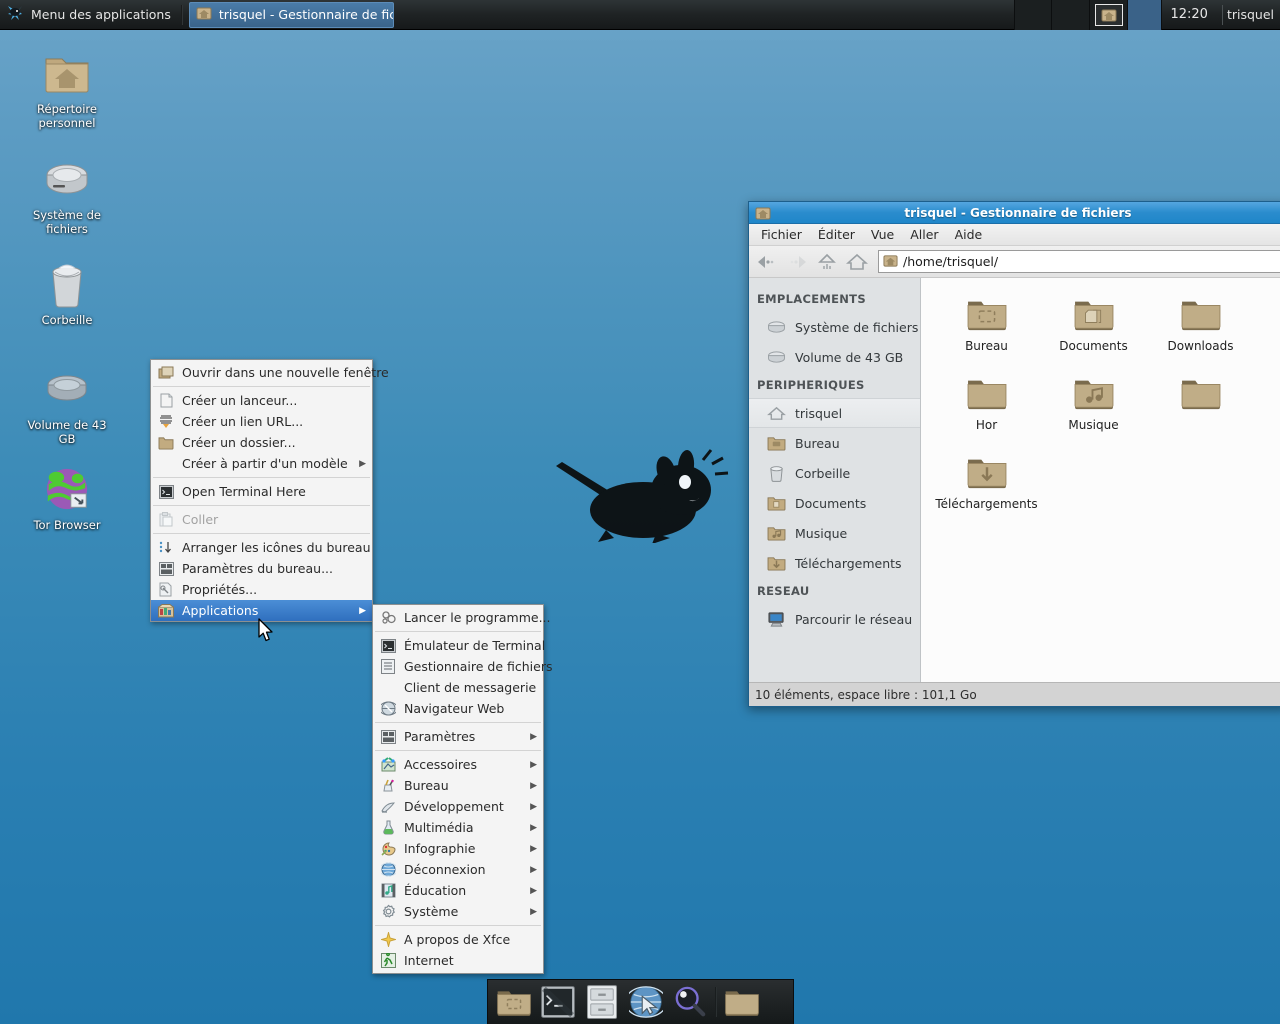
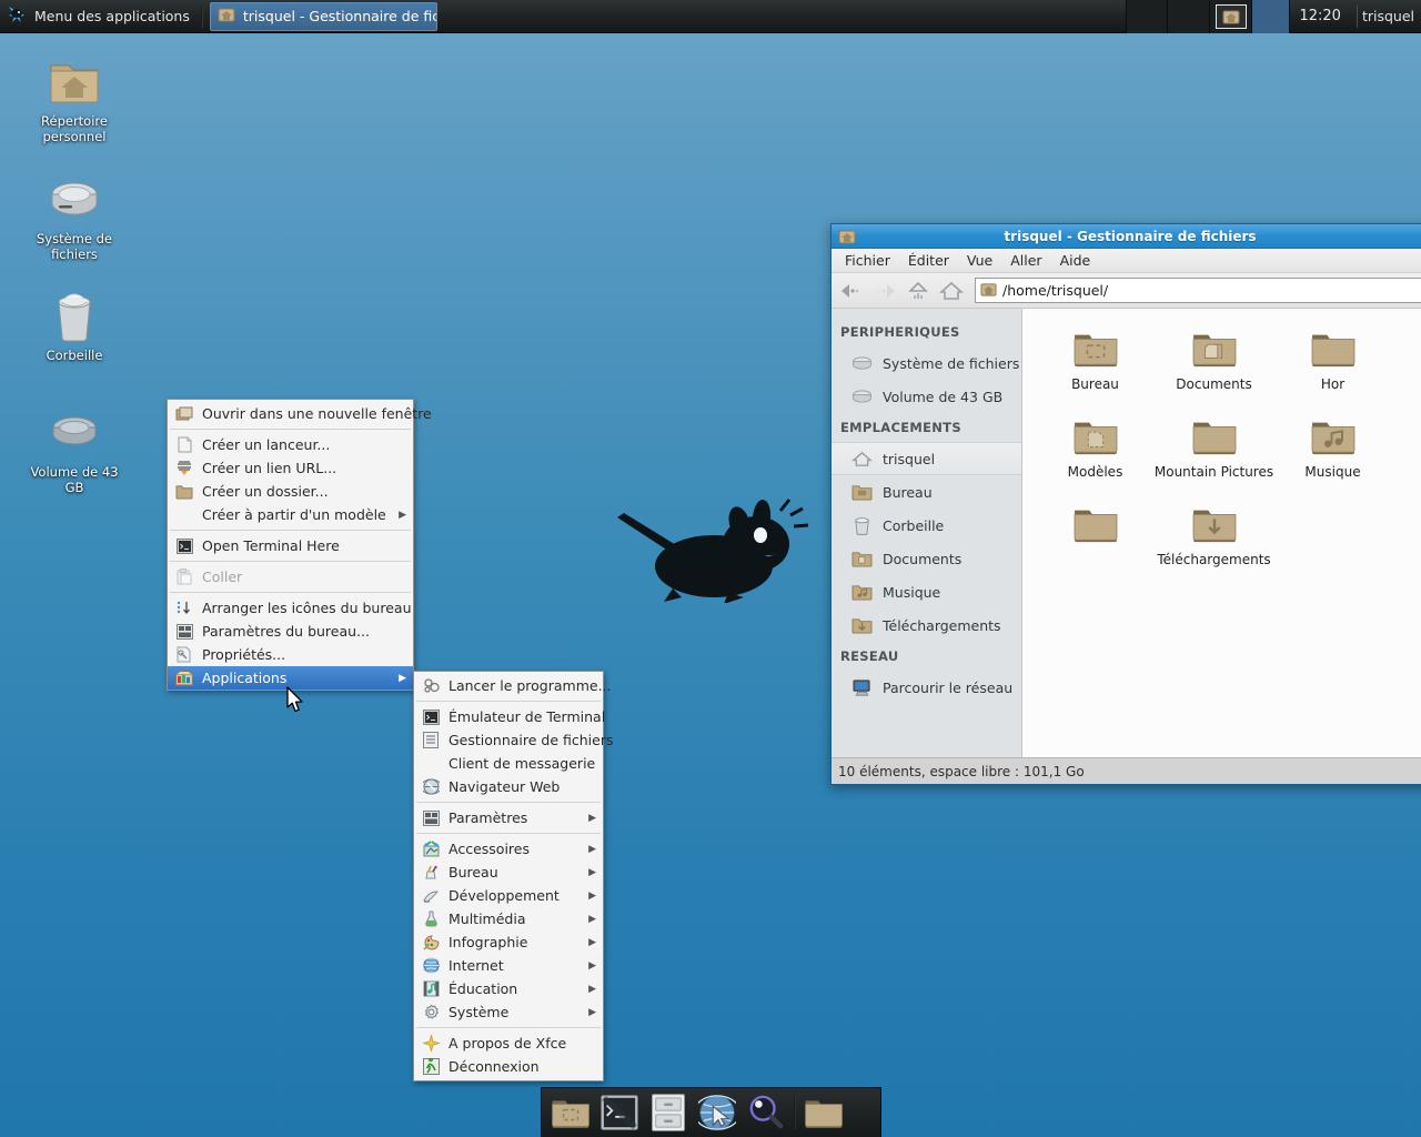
  Menu des applications
  trisquel - Gestionnaire de fic
  12:20
  trisquel
  Répertoire personnel
  Système de fichiers
  Corbeille
  Volume de 43 GB
- Tor Browser
  trisquel - Gestionnaire de fichiers
  Fichier
  Éditer
  Vue
  Aller
  Aide
  /home/trisquel/
- EMPLACEMENTS
+ PERIPHERIQUES
  Système de fichiers
  Volume de 43 GB
- PERIPHERIQUES
+ EMPLACEMENTS
  trisquel
  Bureau
  Corbeille
  Documents
  Musique
  Téléchargements
  RESEAU
  Parcourir le réseau
  Bureau
  Documents
- Downloads
  Hor
+ Modèles
+ Mountain Pictures
  Musique
  Téléchargements
  10 éléments, espace libre : 101,1 Go
  Ouvrir dans une nouvelle fenêtre
  Créer un lanceur...
  Créer un lien URL...
  Créer un dossier...
  Créer à partir d'un modèle
  ▶
  Open Terminal Here
  Coller
  Arranger les icônes du bureau
  Paramètres du bureau...
  Propriétés...
  Applications
  ▶
  Lancer le programme...
  Émulateur de Terminal
  Gestionnaire de fichiers
  Client de messagerie
  Navigateur Web
  Paramètres
  ▶
  Accessoires
  ▶
  Bureau
  ▶
  Développement
  ▶
  Multimédia
  ▶
  Infographie
  ▶
- Déconnexion
+ Internet
  ▶
  Éducation
  ▶
  Système
  ▶
  A propos de Xfce
- Internet
+ Déconnexion
